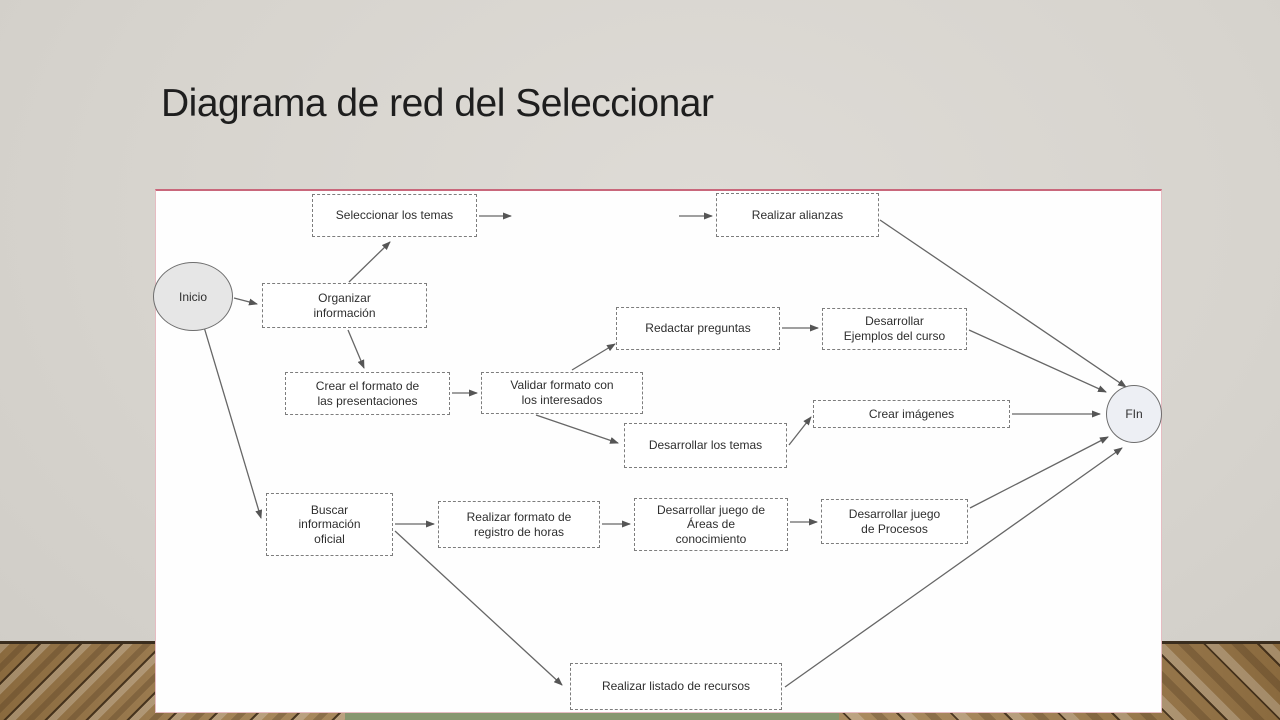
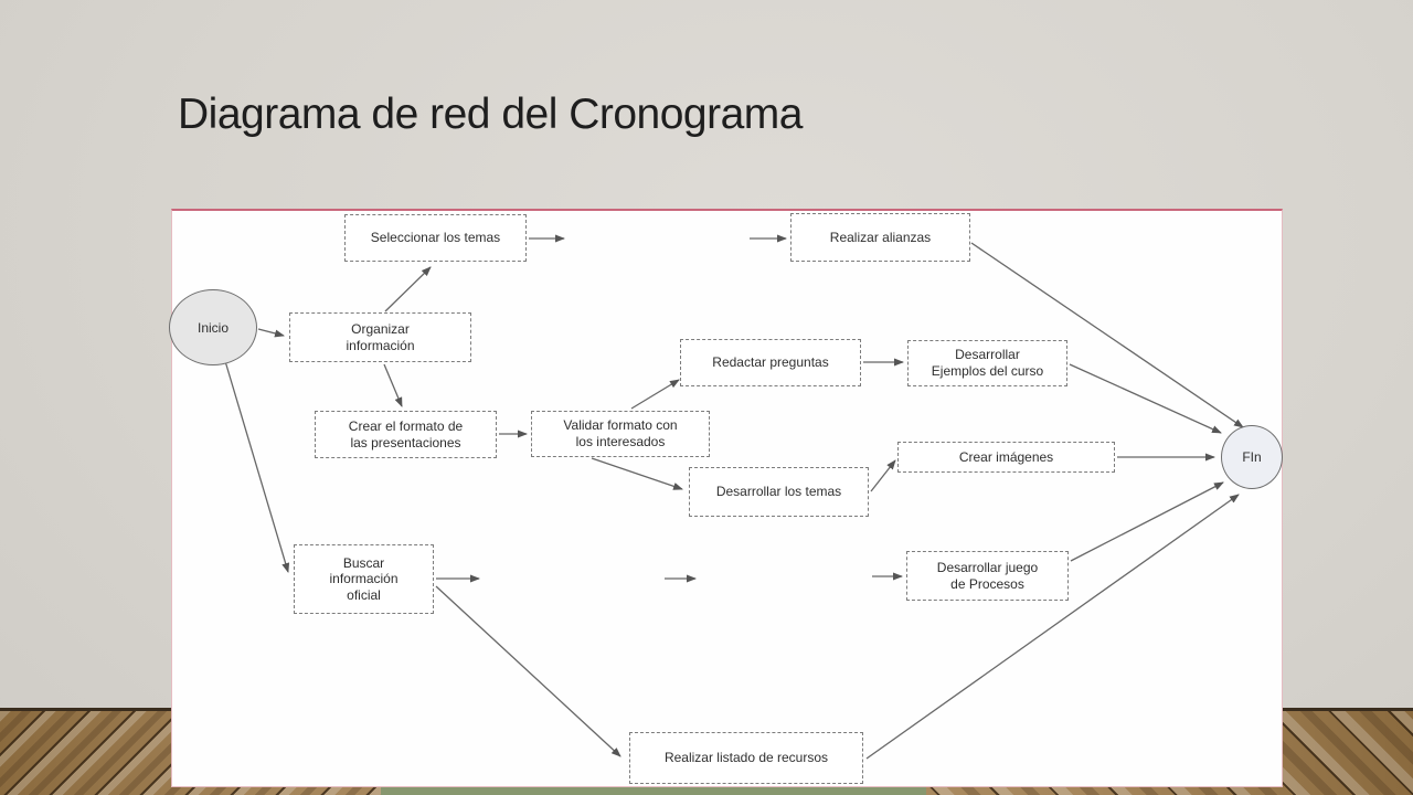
- Diagrama de red del Seleccionar
+ Diagrama de red del Cronograma
  Inicio
  FIn
  Seleccionar los temas
  Realizar alianzas
  Organizar
  información
  Crear el formato de
  las presentaciones
  Validar formato con
  los interesados
  Redactar preguntas
  Desarrollar
  Ejemplos del curso
  Desarrollar los temas
  Crear imágenes
  Buscar
  información
  oficial
- Realizar formato de
- registro de horas
- Desarrollar juego de
- Áreas de
- conocimiento
  Desarrollar juego
  de Procesos
  Realizar listado de recursos
